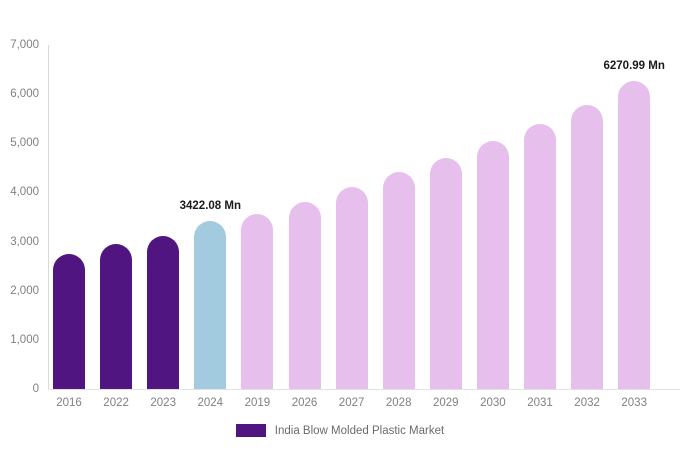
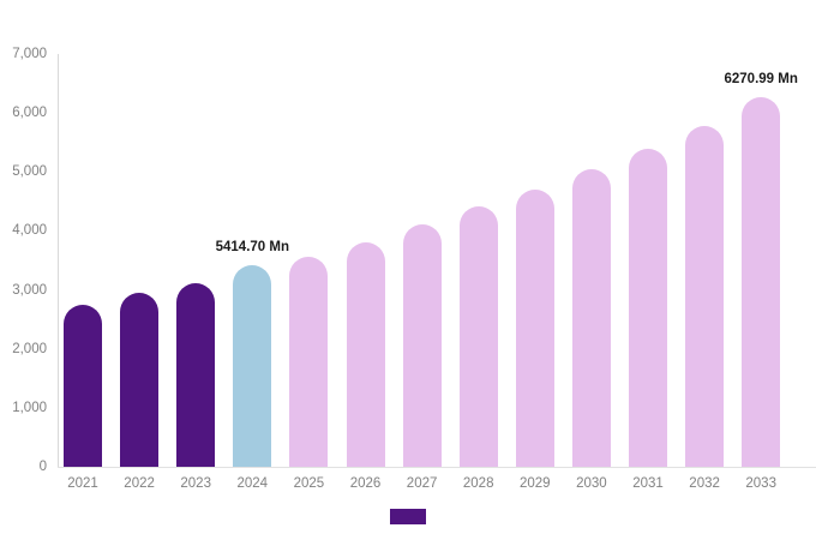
  0
  1,000
  2,000
  3,000
  4,000
  5,000
  6,000
  7,000
- 2016
+ 2021
  2022
  2023
  2024
- 2019
+ 2025
  2026
  2027
  2028
  2029
  2030
  2031
  2032
  2033
- 3422.08 Mn
+ 5414.70 Mn
  6270.99 Mn
- India Blow Molded Plastic Market
